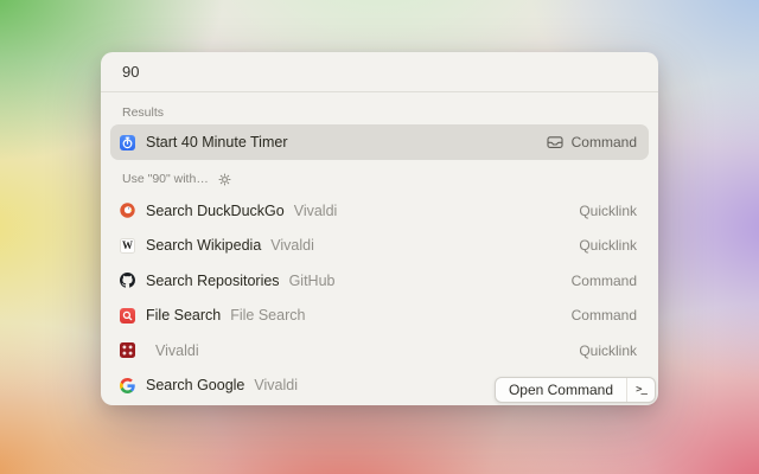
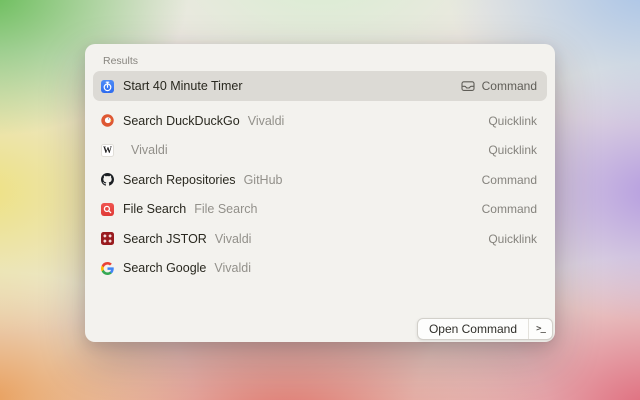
- 90
  Results
  Start 40 Minute Timer
  Command
- Use "90" with…
  Search DuckDuckGo
  Vivaldi
  Quicklink
  W
- Search Wikipedia
  Vivaldi
  Quicklink
  Search Repositories
  GitHub
  Command
  File Search
  File Search
  Command
+ Search JSTOR
  Vivaldi
  Quicklink
  Search Google
  Vivaldi
  Open Command
  >_
